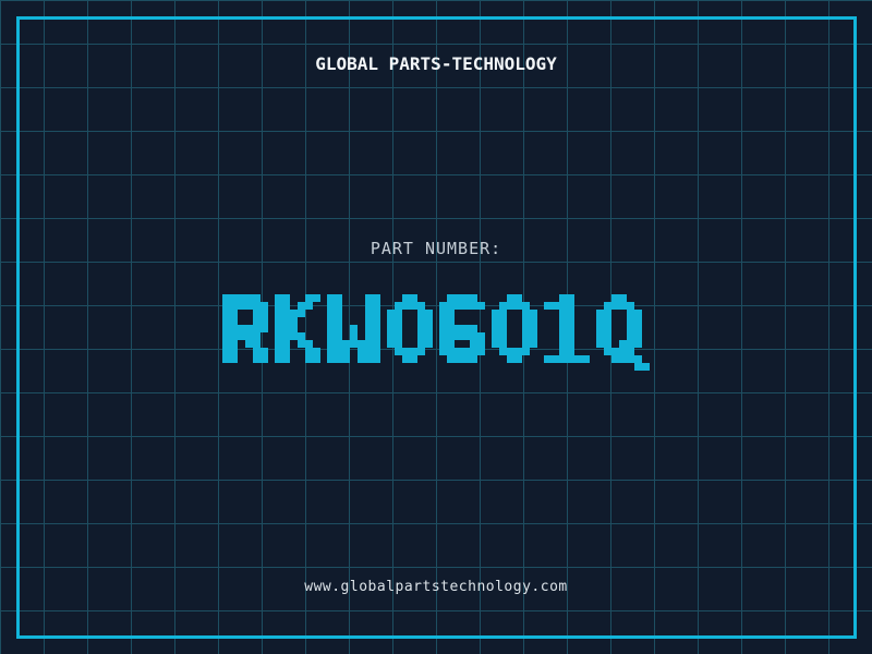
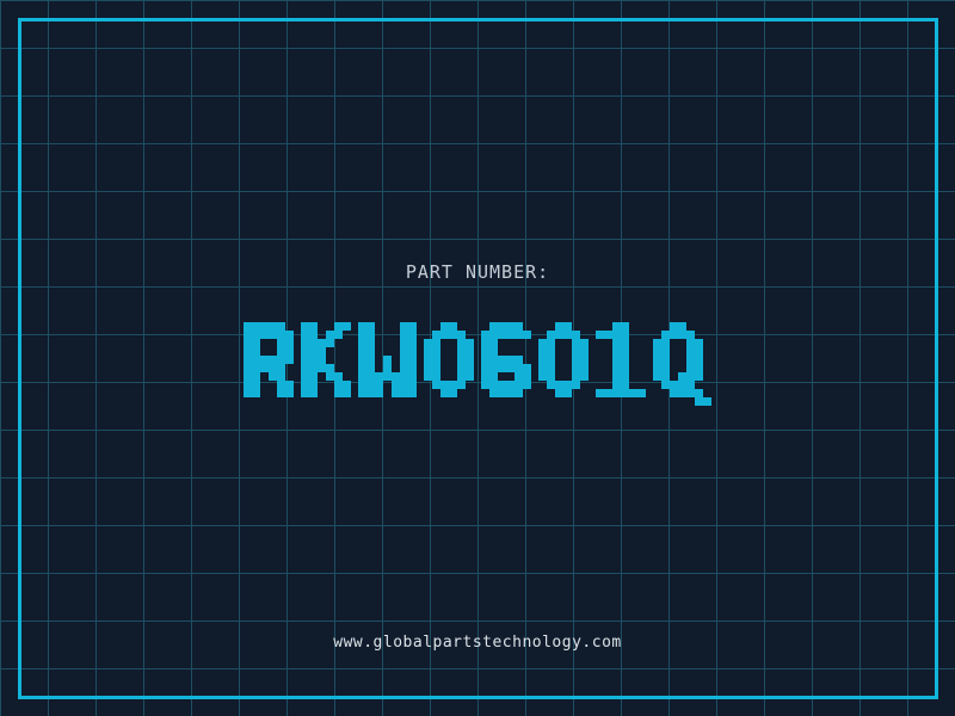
- GLOBAL PARTS-TECHNOLOGY
  PART NUMBER:
  www.globalpartstechnology.com
